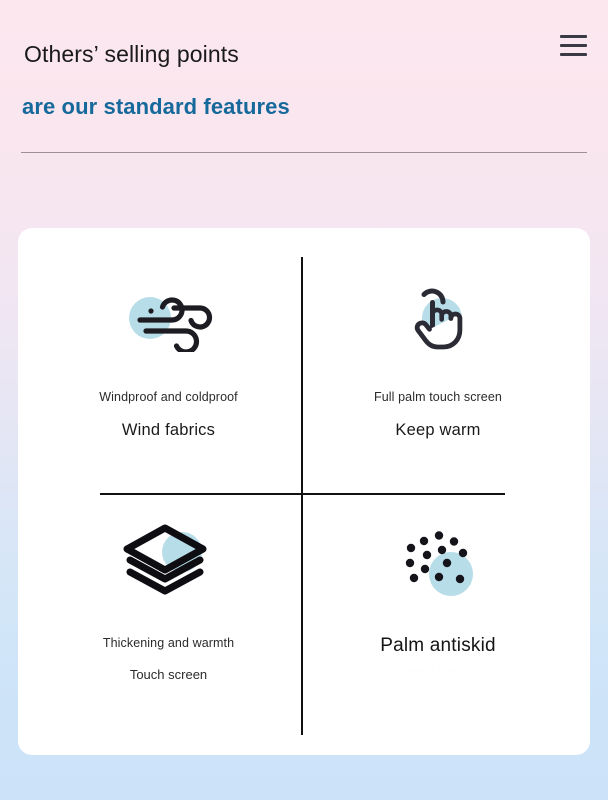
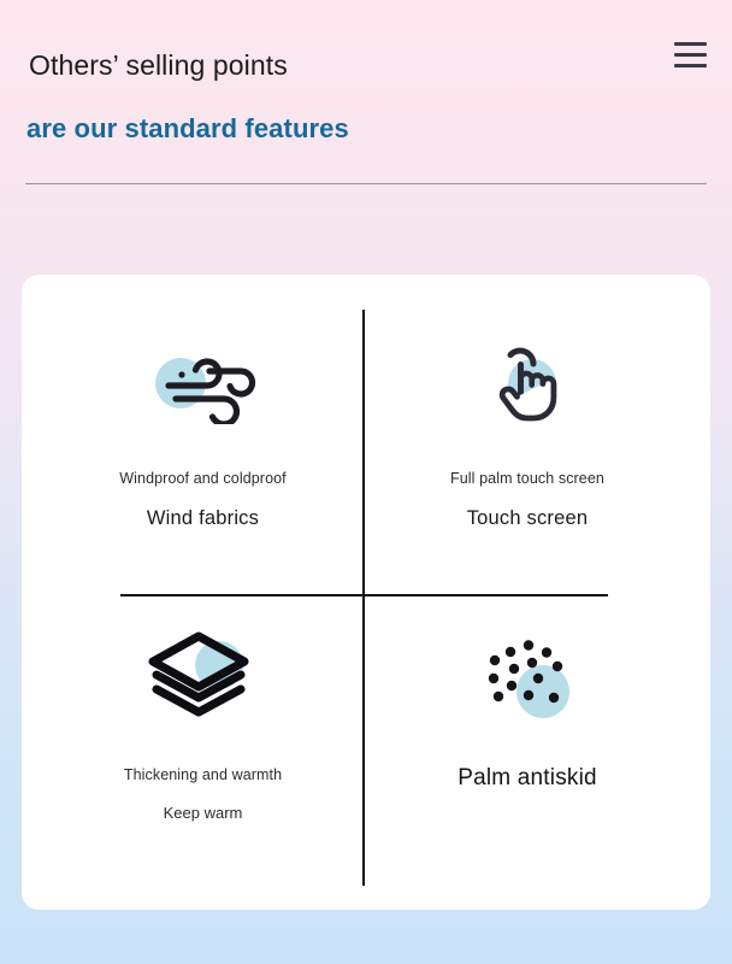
  Others’ selling points
  are our standard features
  Windproof and coldproof
  Wind fabrics
  Full palm touch screen
- Keep warm
+ Touch screen
  Thickening and warmth
- Touch screen
+ Keep warm
  Palm antiskid
